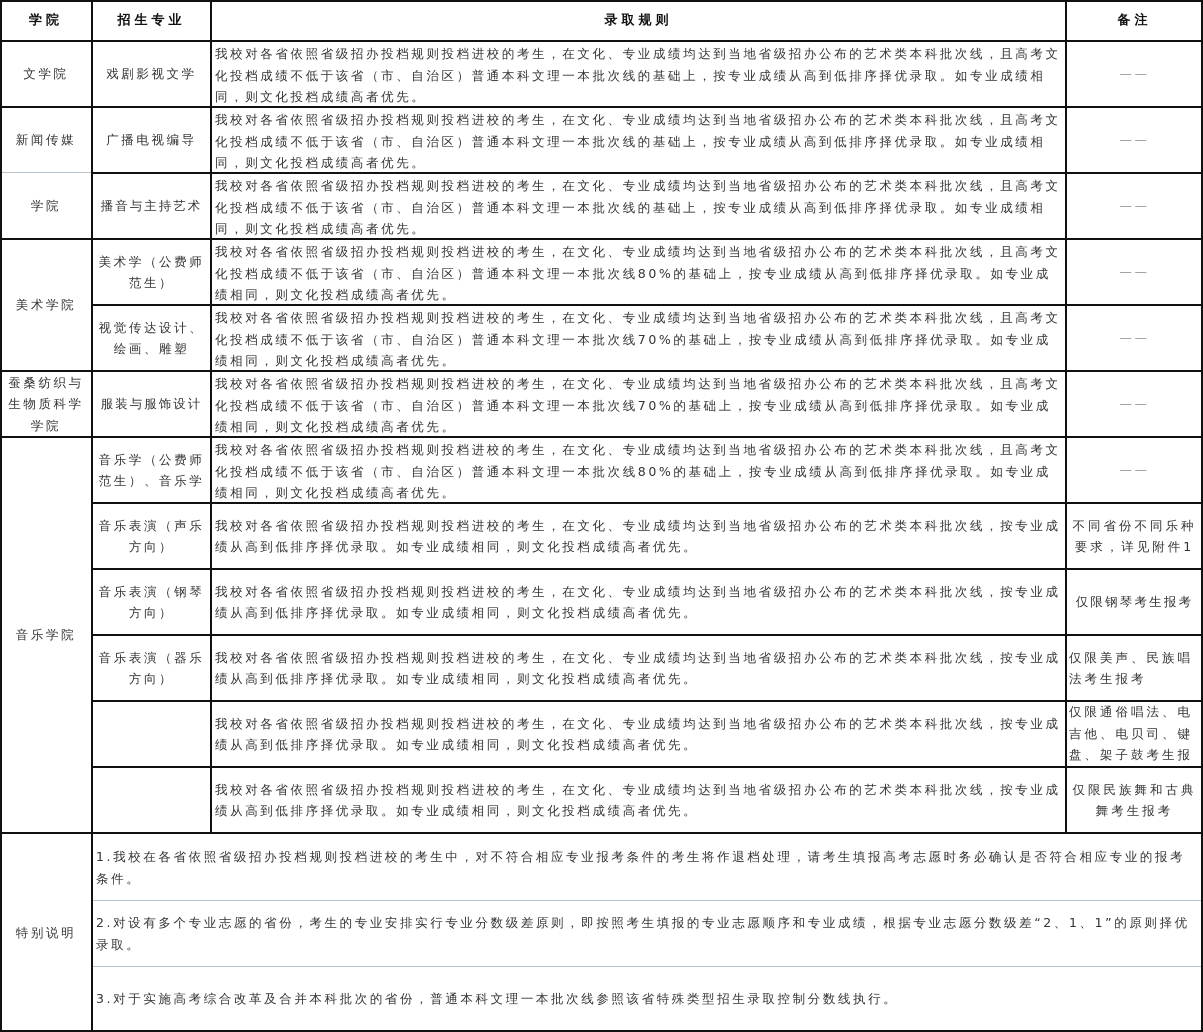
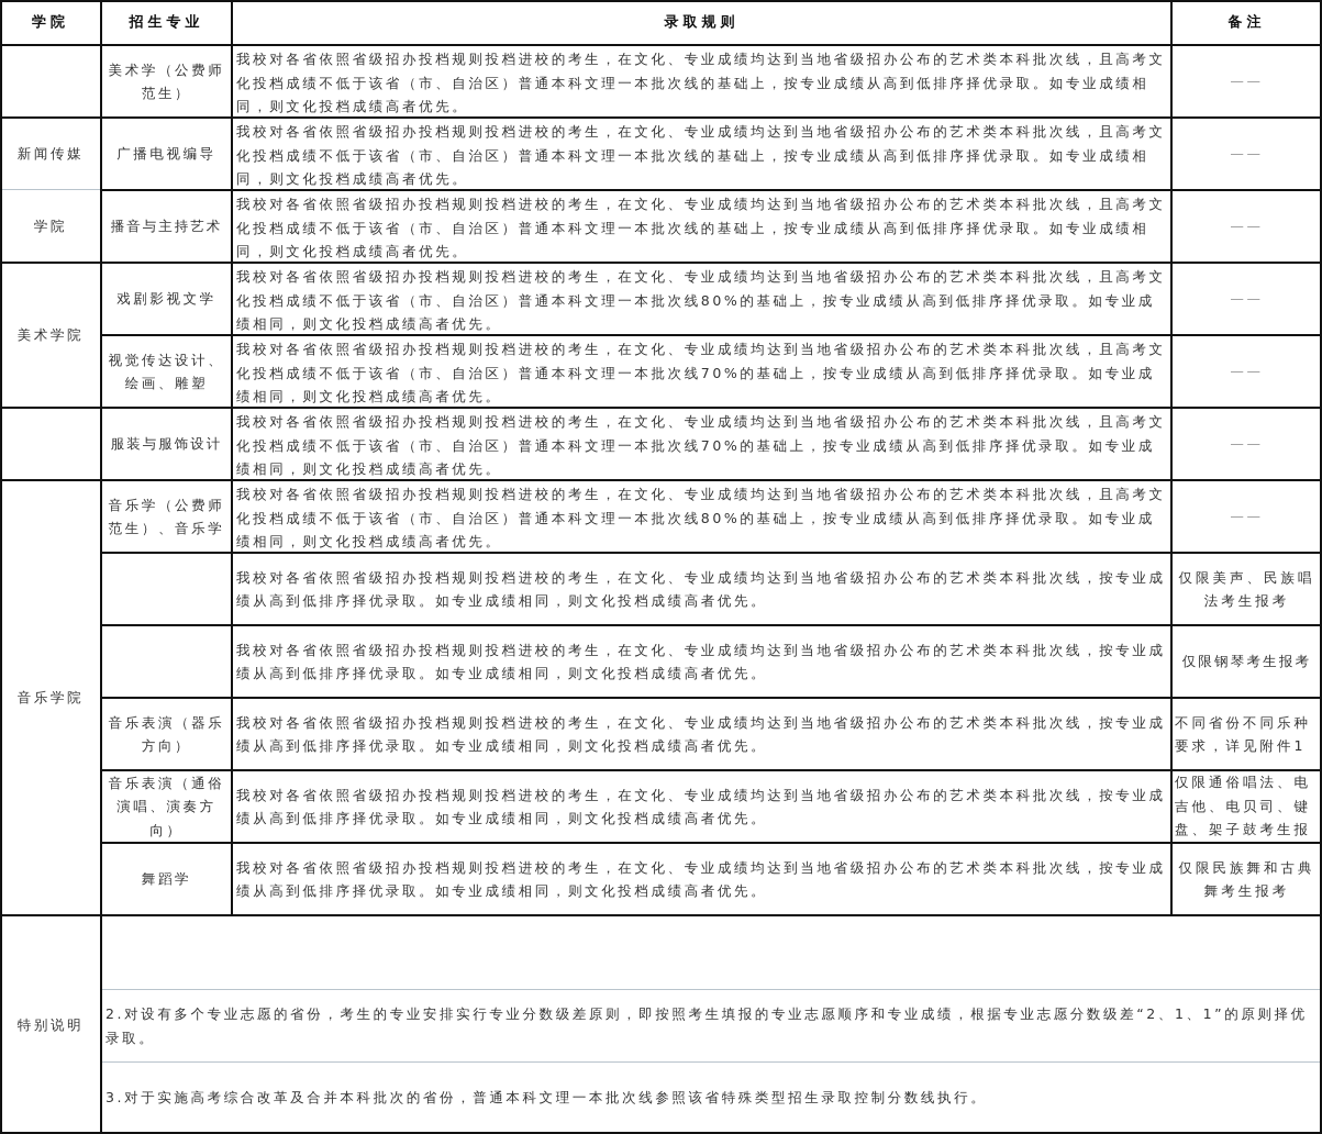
  学院
  招生专业
  录取规则
  备注
- 文学院
  新闻传媒
  学院
  美术学院
- 蚕桑纺织与生物质科学学院
  音乐学院
- 戏剧影视文学
+ 美术学（公费师范生）
  广播电视编导
  播音与主持艺术
- 美术学（公费师范生）
+ 戏剧影视文学
  视觉传达设计、绘画、雕塑
  服装与服饰设计
  音乐学（公费师范生）、音乐学
- 音乐表演（声乐方向）
- 音乐表演（钢琴方向）
  音乐表演（器乐方向）
+ 音乐表演（通俗演唱、演奏方向）
+ 舞蹈学
  我校对各省依照省级招办投档规则投档进校的考生，在文化、专业成绩均达到当地省级招办公布的艺术类本科批次线，且高考文化投档成绩不低于该省（市、自治区）普通本科文理一本批次线的基础上，按专业成绩从高到低排序择优录取。如专业成绩相同，则文化投档成绩高者优先。
  我校对各省依照省级招办投档规则投档进校的考生，在文化、专业成绩均达到当地省级招办公布的艺术类本科批次线，且高考文化投档成绩不低于该省（市、自治区）普通本科文理一本批次线的基础上，按专业成绩从高到低排序择优录取。如专业成绩相同，则文化投档成绩高者优先。
  我校对各省依照省级招办投档规则投档进校的考生，在文化、专业成绩均达到当地省级招办公布的艺术类本科批次线，且高考文化投档成绩不低于该省（市、自治区）普通本科文理一本批次线的基础上，按专业成绩从高到低排序择优录取。如专业成绩相同，则文化投档成绩高者优先。
  我校对各省依照省级招办投档规则投档进校的考生，在文化、专业成绩均达到当地省级招办公布的艺术类本科批次线，且高考文化投档成绩不低于该省（市、自治区）普通本科文理一本批次线80%的基础上，按专业成绩从高到低排序择优录取。如专业成绩相同，则文化投档成绩高者优先。
  我校对各省依照省级招办投档规则投档进校的考生，在文化、专业成绩均达到当地省级招办公布的艺术类本科批次线，且高考文化投档成绩不低于该省（市、自治区）普通本科文理一本批次线70%的基础上，按专业成绩从高到低排序择优录取。如专业成绩相同，则文化投档成绩高者优先。
  我校对各省依照省级招办投档规则投档进校的考生，在文化、专业成绩均达到当地省级招办公布的艺术类本科批次线，且高考文化投档成绩不低于该省（市、自治区）普通本科文理一本批次线70%的基础上，按专业成绩从高到低排序择优录取。如专业成绩相同，则文化投档成绩高者优先。
  我校对各省依照省级招办投档规则投档进校的考生，在文化、专业成绩均达到当地省级招办公布的艺术类本科批次线，且高考文化投档成绩不低于该省（市、自治区）普通本科文理一本批次线80%的基础上，按专业成绩从高到低排序择优录取。如专业成绩相同，则文化投档成绩高者优先。
  我校对各省依照省级招办投档规则投档进校的考生，在文化、专业成绩均达到当地省级招办公布的艺术类本科批次线，按专业成绩从高到低排序择优录取。如专业成绩相同，则文化投档成绩高者优先。
  我校对各省依照省级招办投档规则投档进校的考生，在文化、专业成绩均达到当地省级招办公布的艺术类本科批次线，按专业成绩从高到低排序择优录取。如专业成绩相同，则文化投档成绩高者优先。
  我校对各省依照省级招办投档规则投档进校的考生，在文化、专业成绩均达到当地省级招办公布的艺术类本科批次线，按专业成绩从高到低排序择优录取。如专业成绩相同，则文化投档成绩高者优先。
  我校对各省依照省级招办投档规则投档进校的考生，在文化、专业成绩均达到当地省级招办公布的艺术类本科批次线，按专业成绩从高到低排序择优录取。如专业成绩相同，则文化投档成绩高者优先。
  我校对各省依照省级招办投档规则投档进校的考生，在文化、专业成绩均达到当地省级招办公布的艺术类本科批次线，按专业成绩从高到低排序择优录取。如专业成绩相同，则文化投档成绩高者优先。
  ——
  ——
  ——
  ——
  ——
  ——
  ——
- 不同省份不同乐种要求，详见附件1
+ 仅限美声、民族唱法考生报考
  仅限钢琴考生报考
- 仅限美声、民族唱法考生报考
+ 不同省份不同乐种要求，详见附件1
  仅限通俗唱法、电吉他、电贝司、键盘、架子鼓考生报
  仅限民族舞和古典舞考生报考
  特别说明
- 1.我校在各省依照省级招办投档规则投档进校的考生中，对不符合相应专业报考条件的考生将作退档处理，请考生填报高考志愿时务必确认是否符合相应专业的报考条件。
  2.对设有多个专业志愿的省份，考生的专业安排实行专业分数级差原则，即按照考生填报的专业志愿顺序和专业成绩，根据专业志愿分数级差“2、1、1”的原则择优录取。
  3.对于实施高考综合改革及合并本科批次的省份，普通本科文理一本批次线参照该省特殊类型招生录取控制分数线执行。
